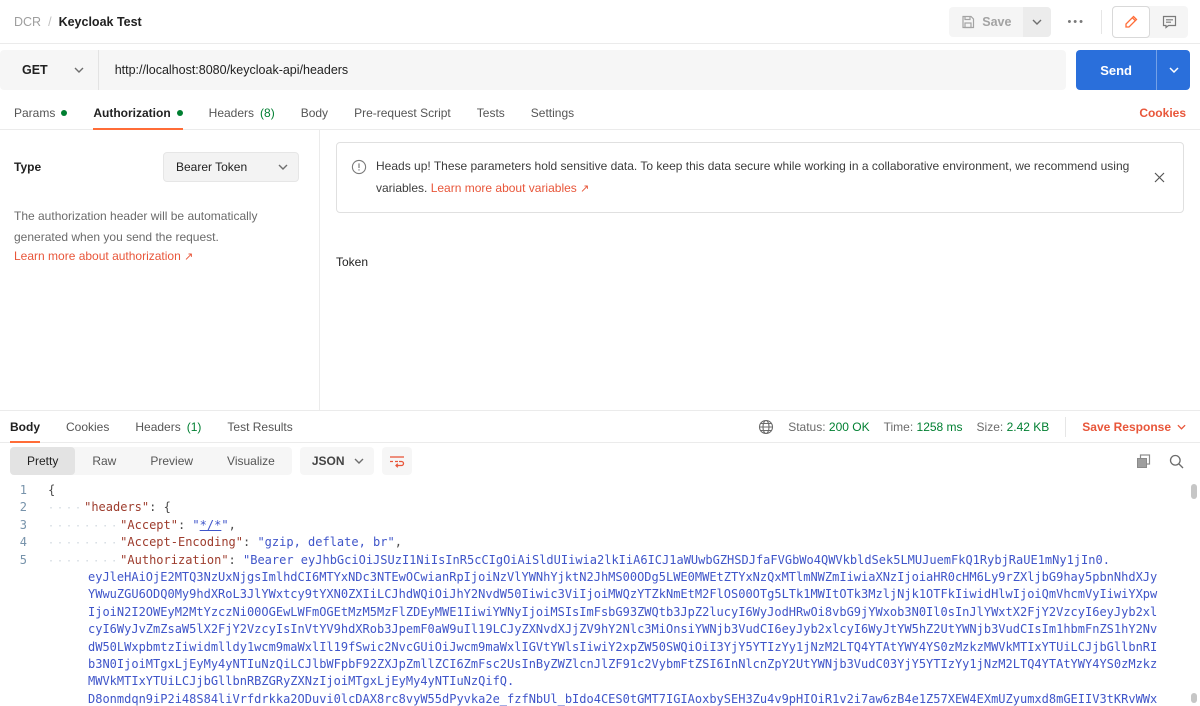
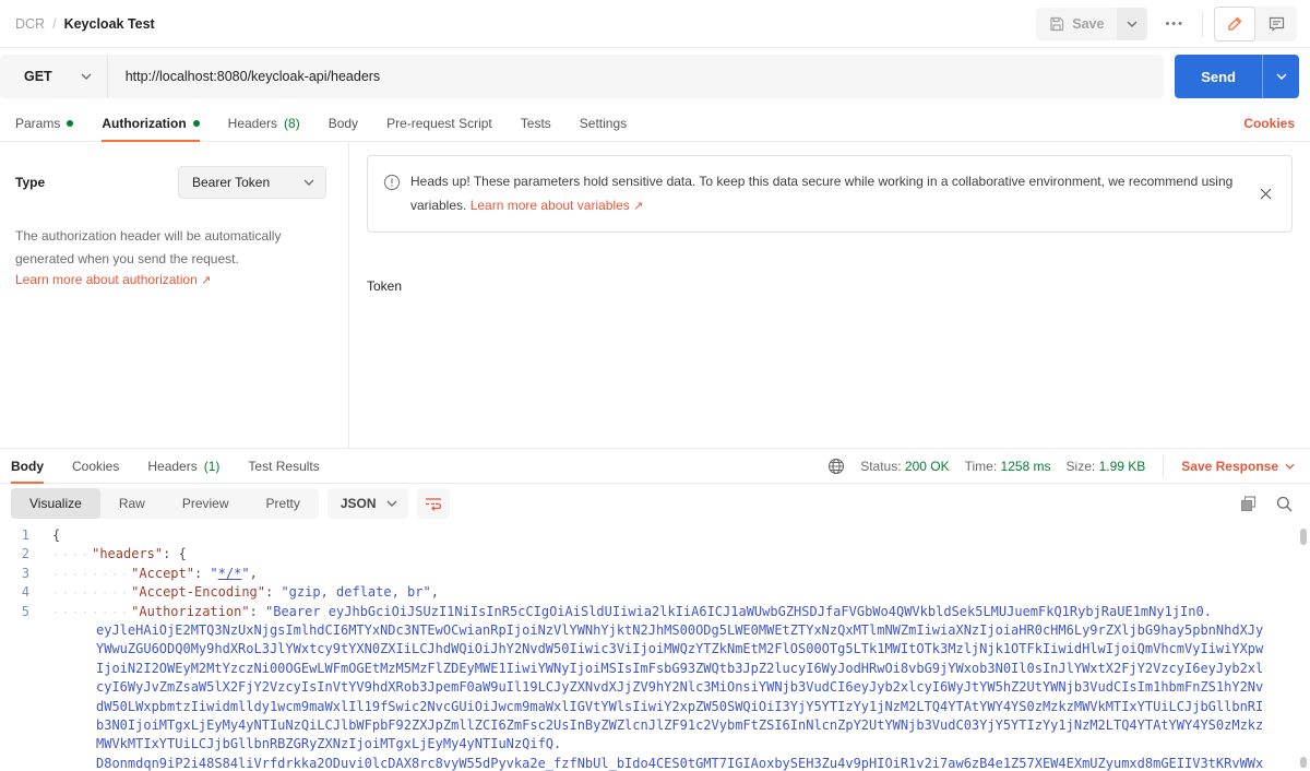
  DCR
  /
  Keycloak Test
  Save
  •••
  GET
  http://localhost:8080/keycloak-api/headers
  Send
  Params
  Authorization
  Headers
  (8)
  Body
  Pre-request Script
  Tests
  Settings
  Cookies
  Type
  Bearer Token
  The authorization header will be automatically generated when you send the request.
  Learn more about authorization ↗
  Heads up! These parameters hold sensitive data. To keep this data secure while working in a collaborative environment, we recommend using variables. Learn more about variables ↗
  Token
  Body
  Cookies
  Headers
  (1)
  Test Results
  Status: 200 OK
  Time: 1258 ms
- Size: 2.42 KB
+ Size: 1.99 KB
  Save Response
- Pretty
+ Visualize
  Raw
  Preview
- Visualize
+ Pretty
  JSON
  1
  {
  2
  ····"headers": {
  3
  ········"Accept": "*/*",
  4
  ········"Accept-Encoding": "gzip, deflate, br",
  5
  ········"Authorization": "Bearer eyJhbGciOiJSUzI1NiIsInR5cCIgOiAiSldUIiwia2lkIiA6ICJ1aWUwbGZHSDJfaFVGbWo4QWVkbldSek5LMUJuemFkQ1RybjRaUE1mNy1jIn0.
  eyJleHAiOjE2MTQ3NzUxNjgsImlhdCI6MTYxNDc3NTEwOCwianRpIjoiNzVlYWNhYjktN2JhMS00ODg5LWE0MWEtZTYxNzQxMTlmNWZmIiwiaXNzIjoiaHR0cHM6Ly9rZXljbG9hay5pbnNhdXJy
  YWwuZGU6ODQ0My9hdXRoL3JlYWxtcy9tYXN0ZXIiLCJhdWQiOiJhY2NvdW50Iiwic3ViIjoiMWQzYTZkNmEtM2FlOS00OTg5LTk1MWItOTk3MzljNjk1OTFkIiwidHlwIjoiQmVhcmVyIiwiYXpw
  IjoiN2I2OWEyM2MtYzczNi00OGEwLWFmOGEtMzM5MzFlZDEyMWE1IiwiYWNyIjoiMSIsImFsbG93ZWQtb3JpZ2lucyI6WyJodHRwOi8vbG9jYWxob3N0Il0sInJlYWxtX2FjY2VzcyI6eyJyb2xl
  cyI6WyJvZmZsaW5lX2FjY2VzcyIsInVtYV9hdXRob3JpemF0aW9uIl19LCJyZXNvdXJjZV9hY2Nlc3MiOnsiYWNjb3VudCI6eyJyb2xlcyI6WyJtYW5hZ2UtYWNjb3VudCIsIm1hbmFnZS1hY2Nv
  dW50LWxpbmtzIiwidmlldy1wcm9maWxlIl19fSwic2NvcGUiOiJwcm9maWxlIGVtYWlsIiwiY2xpZW50SWQiOiI3YjY5YTIzYy1jNzM2LTQ4YTAtYWY4YS0zMzkzMWVkMTIxYTUiLCJjbGllbnRI
  b3N0IjoiMTgxLjEyMy4yNTIuNzQiLCJlbWFpbF92ZXJpZmllZCI6ZmFsc2UsInByZWZlcnJlZF91c2VybmFtZSI6InNlcnZpY2UtYWNjb3VudC03YjY5YTIzYy1jNzM2LTQ4YTAtYWY4YS0zMzkz
  MWVkMTIxYTUiLCJjbGllbnRBZGRyZXNzIjoiMTgxLjEyMy4yNTIuNzQifQ.
  D8onmdqn9iP2i48S84liVrfdrkka2ODuvi0lcDAX8rc8vyW55dPyvka2e_fzfNbUl_bIdo4CES0tGMT7IGIAoxbySEH3Zu4v9pHIOiR1v2i7aw6zB4e1Z57XEW4EXmUZyumxd8mGEIIV3tKRvWWx
